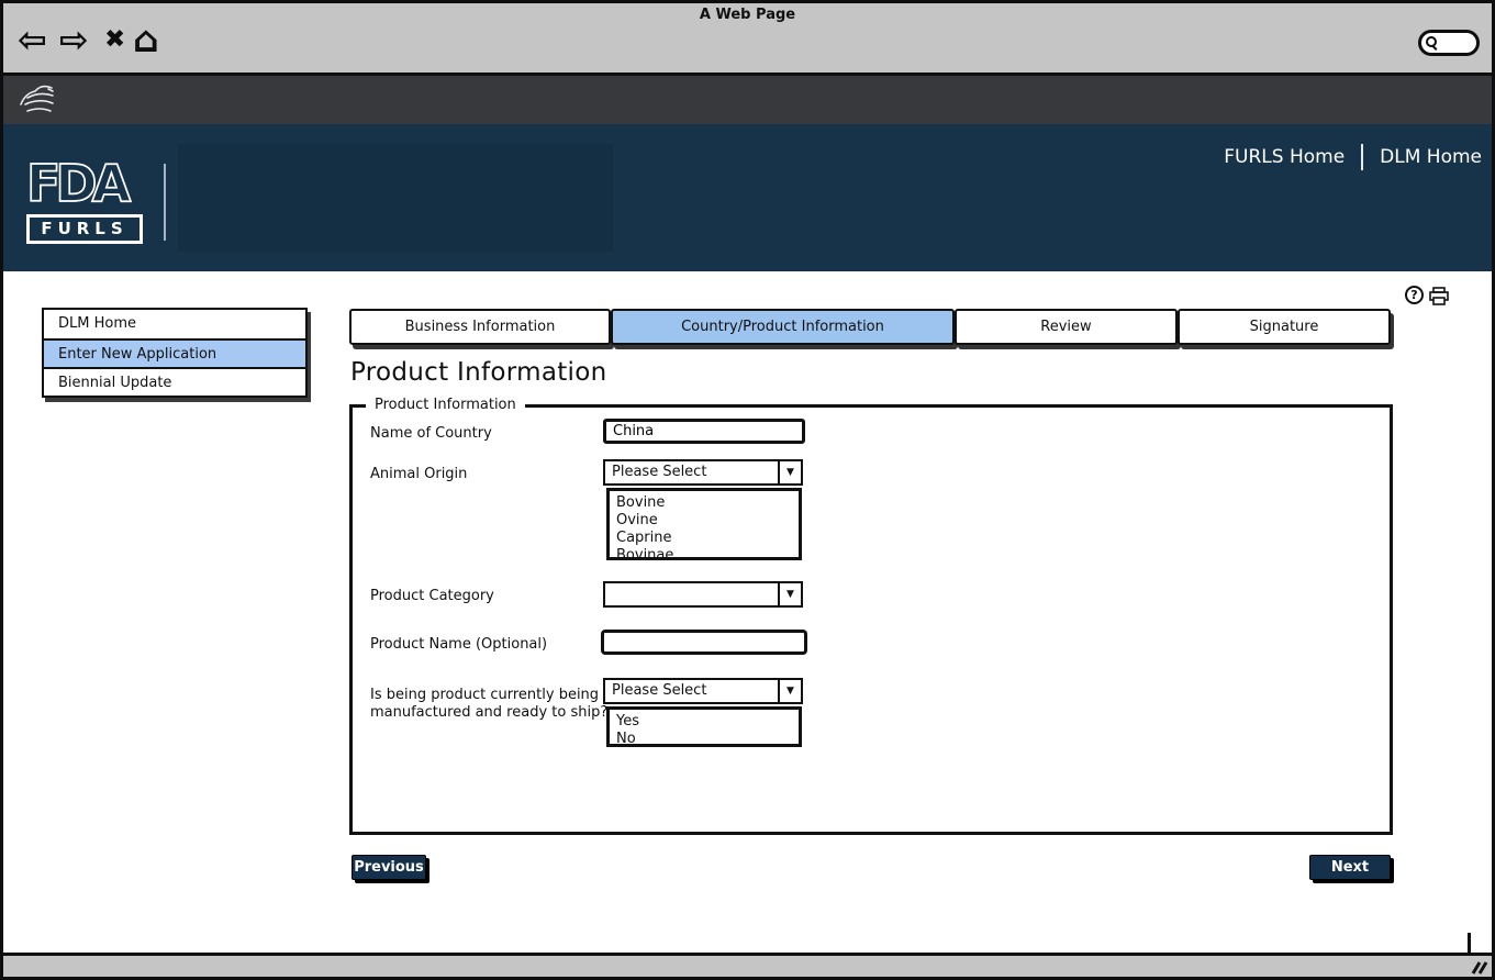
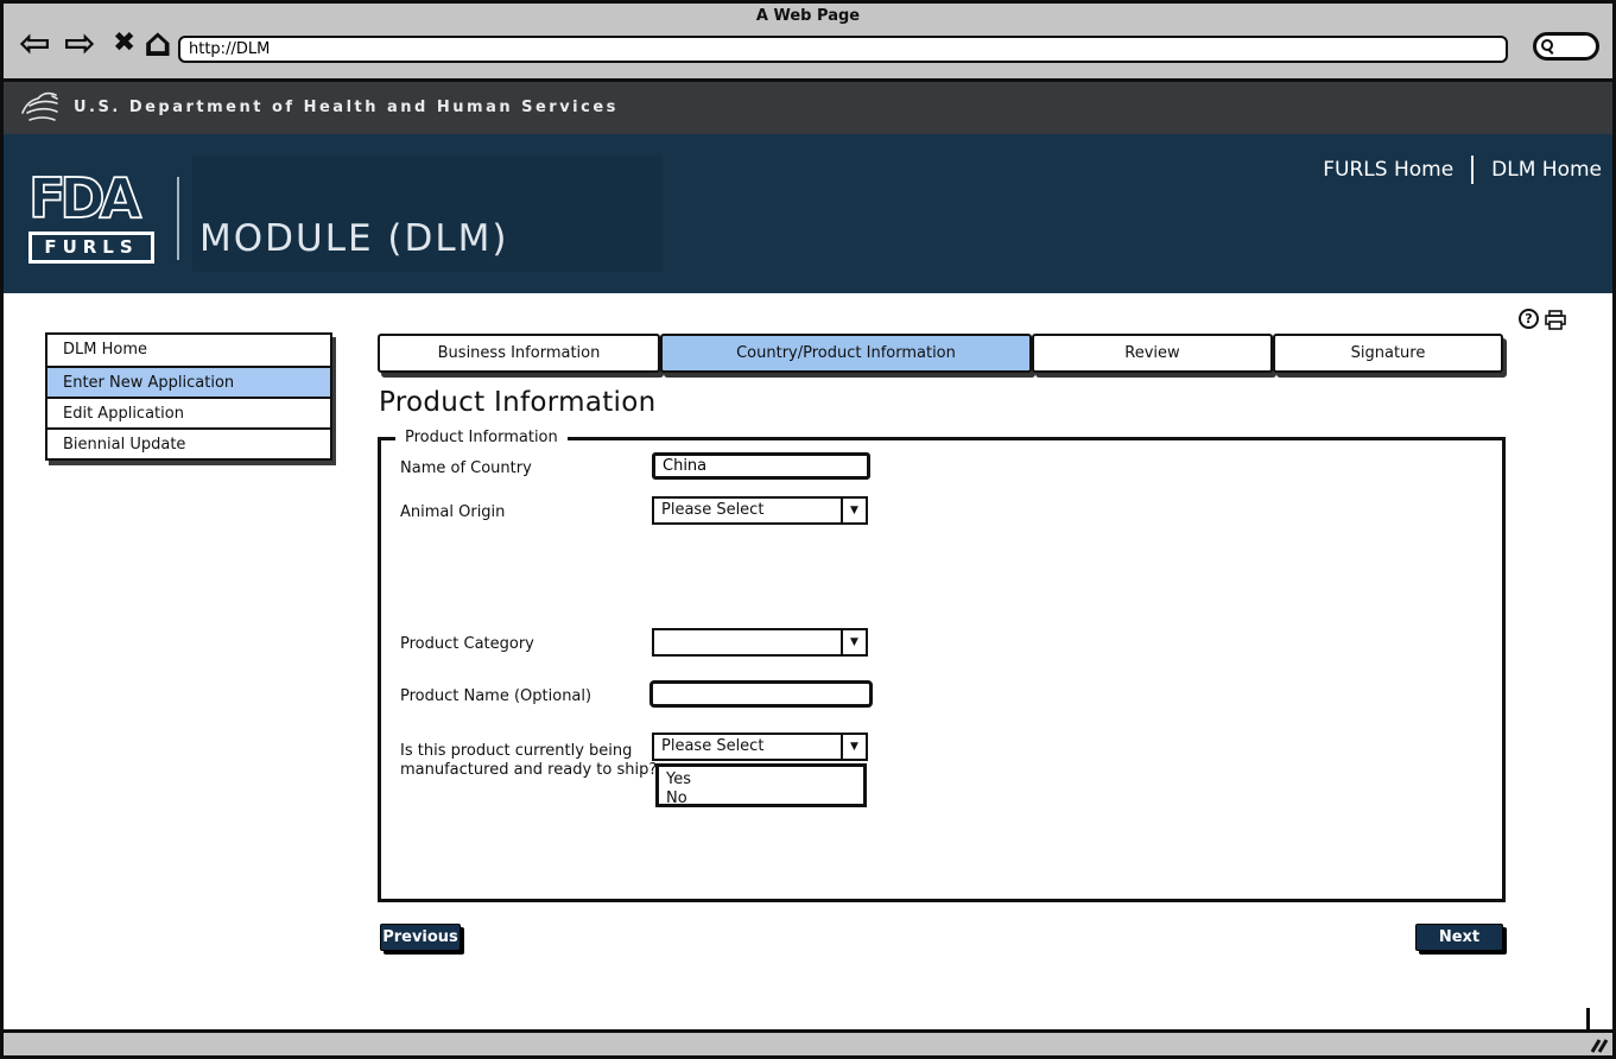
  A Web Page
  ⇦
  ⇨
  ✖
  ⌂
+ http://DLM
+ U.S. Department of Health and Human Services
  FDA
  FURLS
+ MODULE (DLM)
  FURLS Home
  DLM Home
  ?
  DLM Home
  Enter New Application
+ Edit Application
  Biennial Update
  Business Information
  Country/Product Information
  Review
  Signature
  Product Information
  Product Information
  Name of Country
  China
  Animal Origin
  Please Select
  ▼
- Bovine
- Ovine
- Caprine
- Bovinae
  Product Category
  ▼
  Product Name (Optional)
- Is being product currently being
+ Is this product currently being
  manufactured and ready to ship?
  Please Select
  ▼
  Yes
  No
  Previous
  Next
